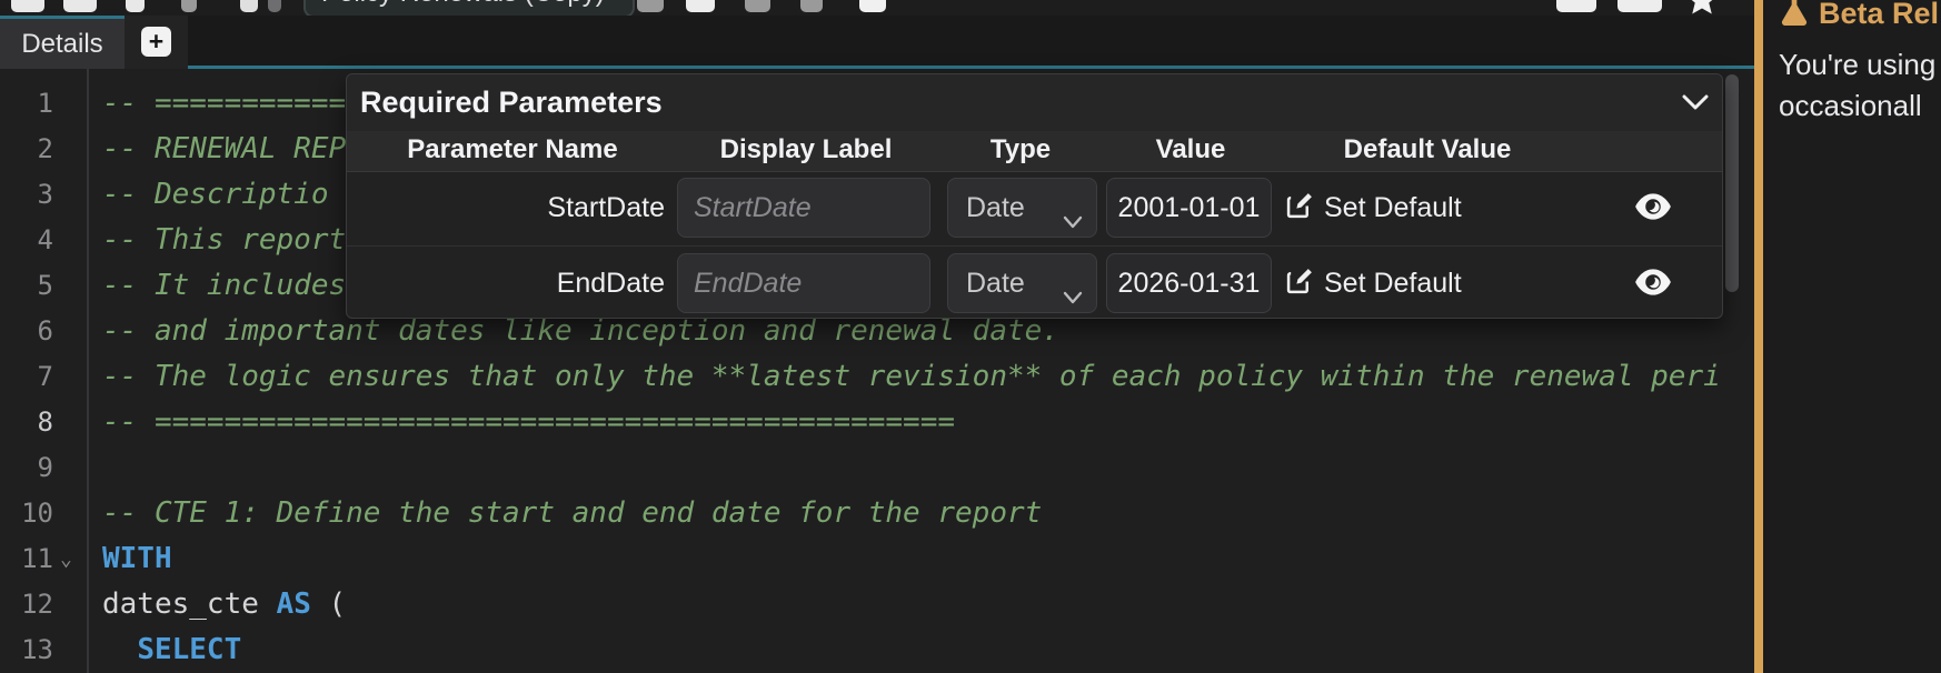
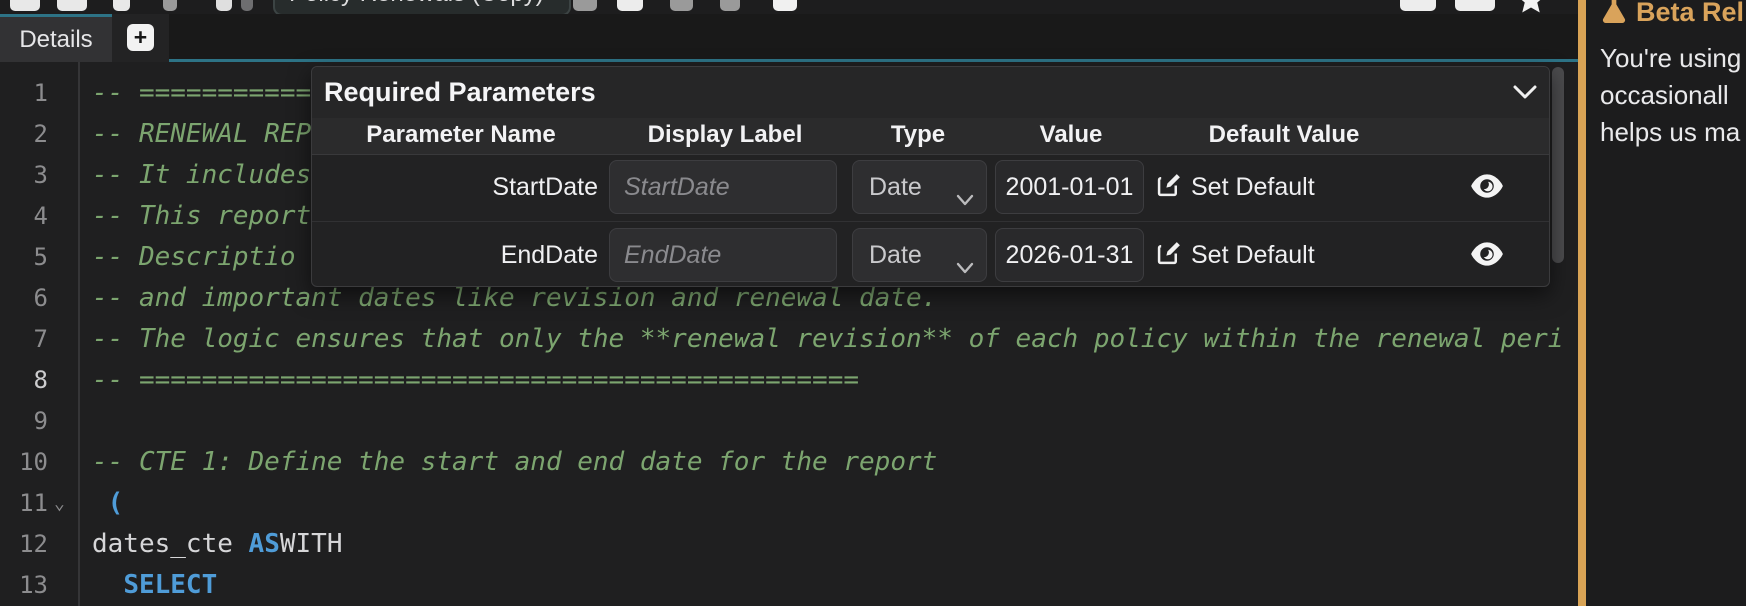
  Details
  +
  1
  2
  -- RENEWAL REP
  3
- -- Descriptio
+ -- It includes
  4
  -- This report
  5
- -- It includes
+ -- Descriptio
  6
- -- and important dates like inception and renewal date.
+ -- and important dates like revision and renewal date.
  7
- -- The logic ensures that only the **latest revision** of each policy within the renewal peri
+ -- The logic ensures that only the **renewal revision** of each policy within the renewal peri
  8
  -- ==============================================
  9
  10
  -- CTE 1: Define the start and end date for the report
  11
  ⌄
- WITH
+ (
  12
- dates_cte AS (
+ dates_cte ASWITH
  13
  SELECT
  Required Parameters
  Parameter Name
  Display Label
  Type
  Value
  Default Value
  StartDate
  StartDate
  Date
  2001-01-01
  Set Default
  EndDate
  EndDate
  Date
  2026-01-31
  Set Default
  Beta Rel
  You're using
  occasionall
+ helps us ma
